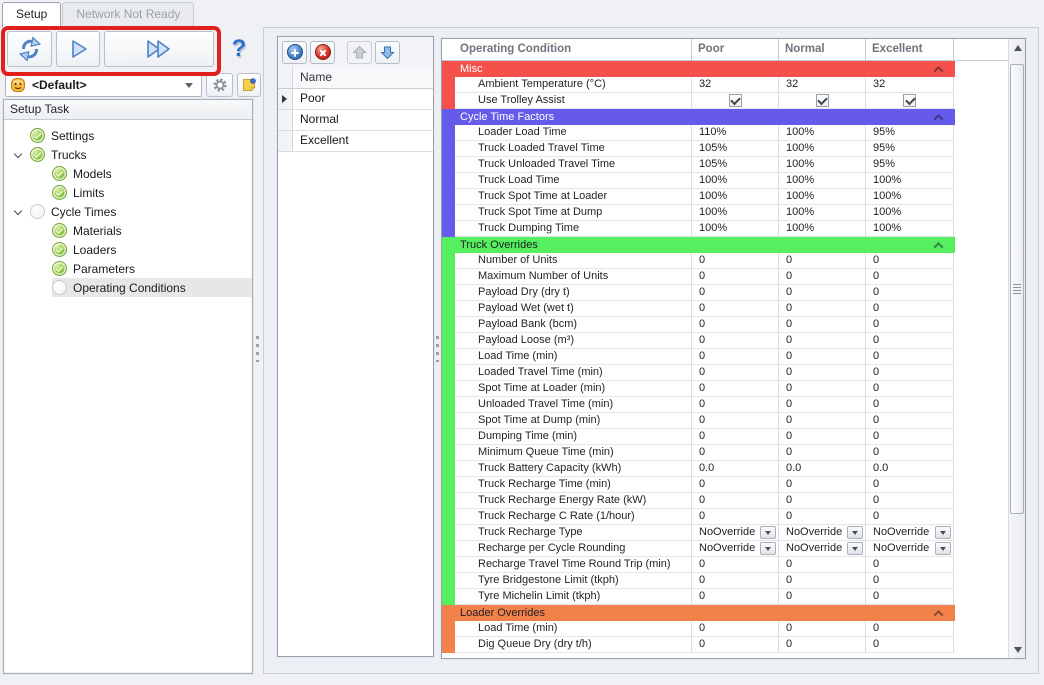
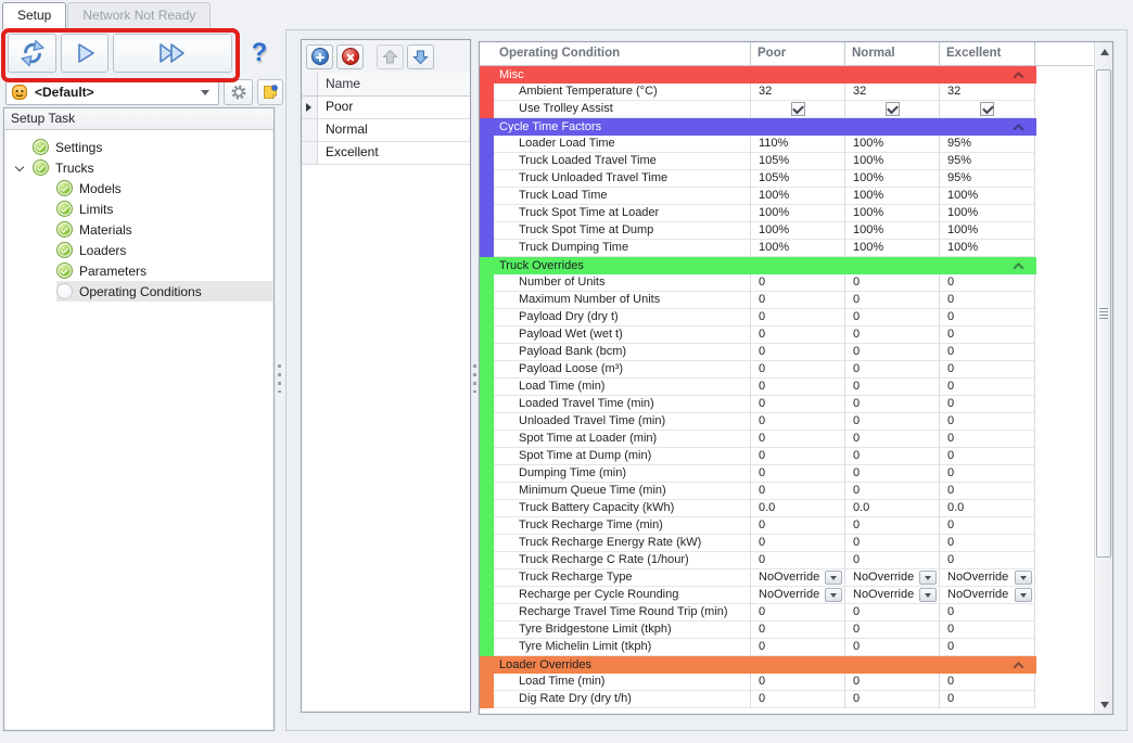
  Setup
  Network Not Ready
  ?
  <Default>
  Setup Task
  Settings
  Trucks
  Models
  Limits
- Cycle Times
  Materials
  Loaders
  Parameters
  Operating Conditions
  Name
  Poor
  Normal
  Excellent
  Operating Condition
  Poor
  Normal
  Excellent
  Misc
  Ambient Temperature (°C)
  32
  32
  32
  Use Trolley Assist
  Cycle Time Factors
  Loader Load Time
  110%
  100%
  95%
  Truck Loaded Travel Time
  105%
  100%
  95%
  Truck Unloaded Travel Time
  105%
  100%
  95%
  Truck Load Time
  100%
  100%
  100%
  Truck Spot Time at Loader
  100%
  100%
  100%
  Truck Spot Time at Dump
  100%
  100%
  100%
  Truck Dumping Time
  100%
  100%
  100%
  Truck Overrides
  Number of Units
  0
  0
  0
  Maximum Number of Units
  0
  0
  0
  Payload Dry (dry t)
  0
  0
  0
  Payload Wet (wet t)
  0
  0
  0
  Payload Bank (bcm)
  0
  0
  0
  Payload Loose (m³)
  0
  0
  0
  Load Time (min)
  0
  0
  0
  Loaded Travel Time (min)
  0
  0
  0
- Spot Time at Loader (min)
+ Unloaded Travel Time (min)
  0
  0
  0
- Unloaded Travel Time (min)
+ Spot Time at Loader (min)
  0
  0
  0
  Spot Time at Dump (min)
  0
  0
  0
  Dumping Time (min)
  0
  0
  0
  Minimum Queue Time (min)
  0
  0
  0
  Truck Battery Capacity (kWh)
  0.0
  0.0
  0.0
  Truck Recharge Time (min)
  0
  0
  0
  Truck Recharge Energy Rate (kW)
  0
  0
  0
  Truck Recharge C Rate (1/hour)
  0
  0
  0
  Truck Recharge Type
  NoOverride
  NoOverride
  NoOverride
  Recharge per Cycle Rounding
  NoOverride
  NoOverride
  NoOverride
  Recharge Travel Time Round Trip (min)
  0
  0
  0
  Tyre Bridgestone Limit (tkph)
  0
  0
  0
  Tyre Michelin Limit (tkph)
  0
  0
  0
  Loader Overrides
  Load Time (min)
  0
  0
  0
- Dig Queue Dry (dry t/h)
+ Dig Rate Dry (dry t/h)
  0
  0
  0
